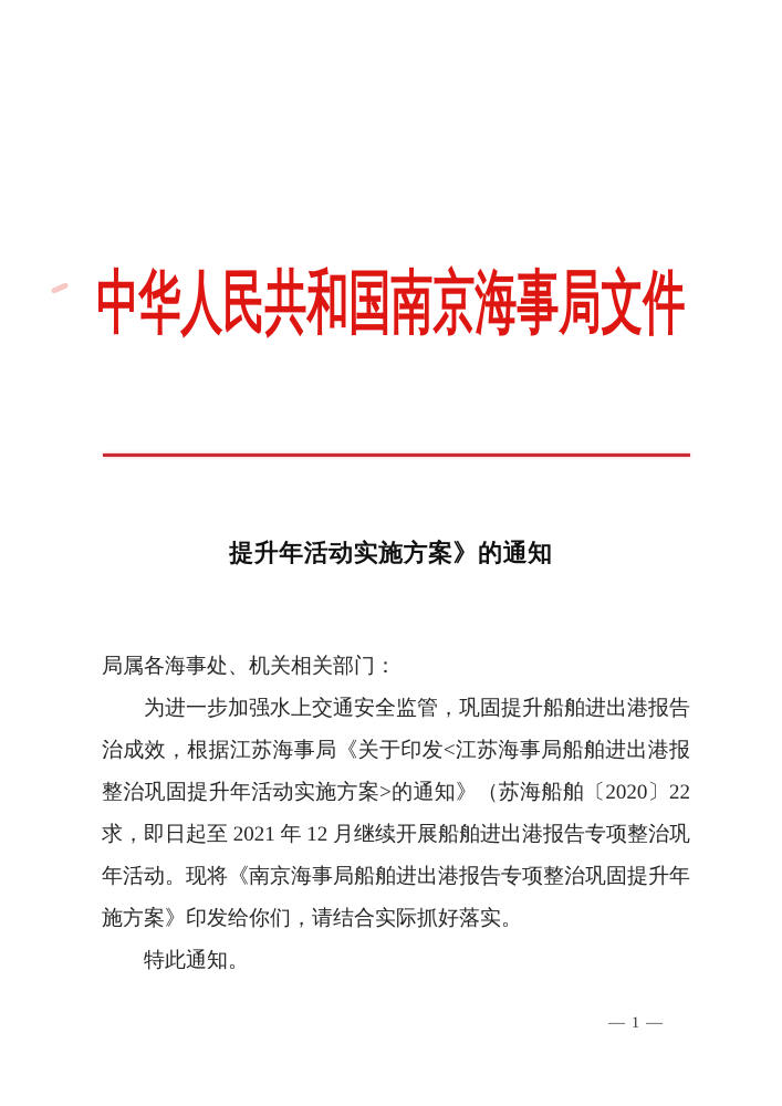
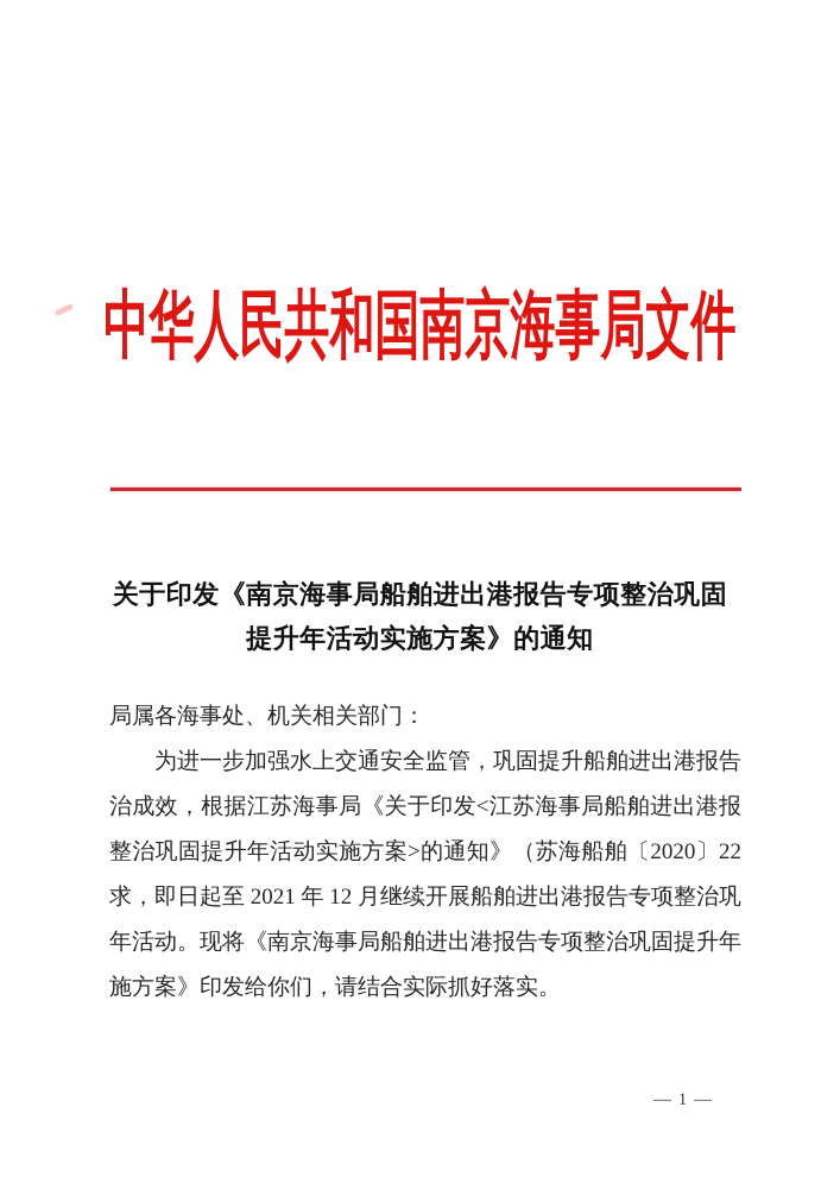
  中华人民共和国南京海事局文件
+ 关于印发《南京海事局船舶进出港报告专项整治巩固
  提升年活动实施方案》的通知
  局属各海事处、机关相关部门：
  为进一步加强水上交通安全监管，巩固提升船舶进出港报告
  治成效，根据江苏海事局《关于印发<江苏海事局船舶进出港报
  整治巩固提升年活动实施方案>的通知》（苏海船舶〔2020〕22
  求，即日起至 2021 年 12 月继续开展船舶进出港报告专项整治巩
  年活动。现将《南京海事局船舶进出港报告专项整治巩固提升年
  施方案》印发给你们，请结合实际抓好落实。
- 特此通知。
  — 1 —
